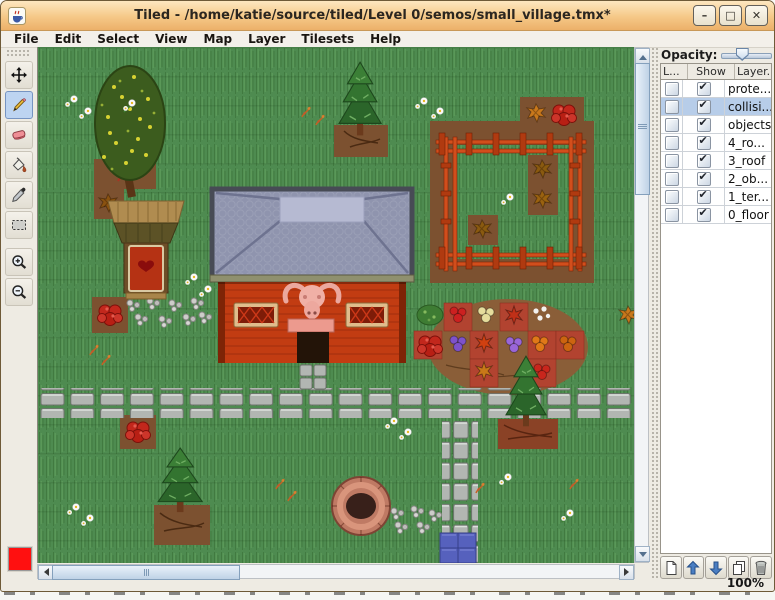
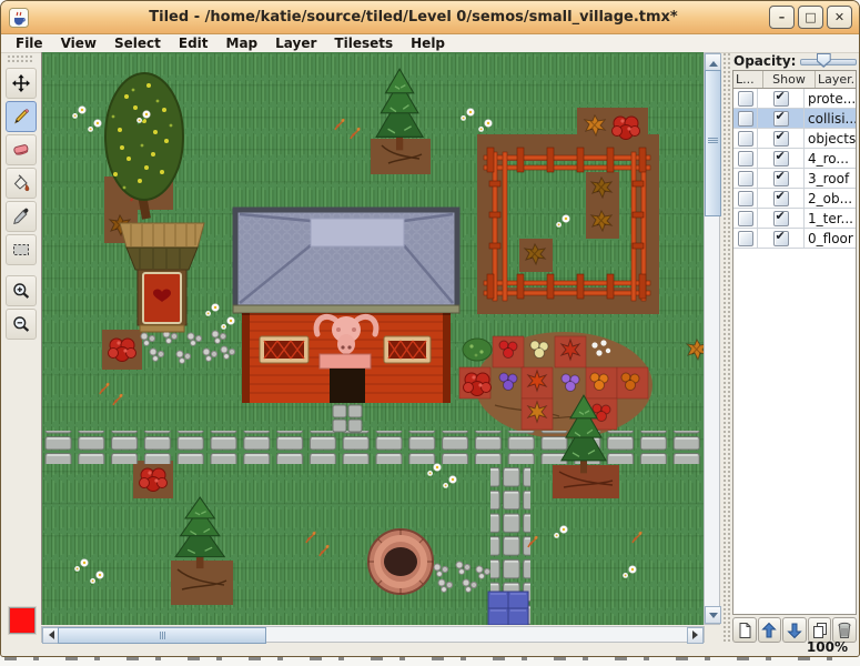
  Tiled - /home/katie/source/tiled/Level 0/semos/small_village.tmx*
  –
  □
  ✕
  File
- Edit
+ View
  Select
- View
+ Edit
  Map
  Layer
  Tilesets
  Help
  Opacity:
  L...
  Show
  Layer.
  prote...
  collisi..
  objects
  4_ro...
  3_roof
  2_ob...
  1_ter...
  0_floor
  100%
